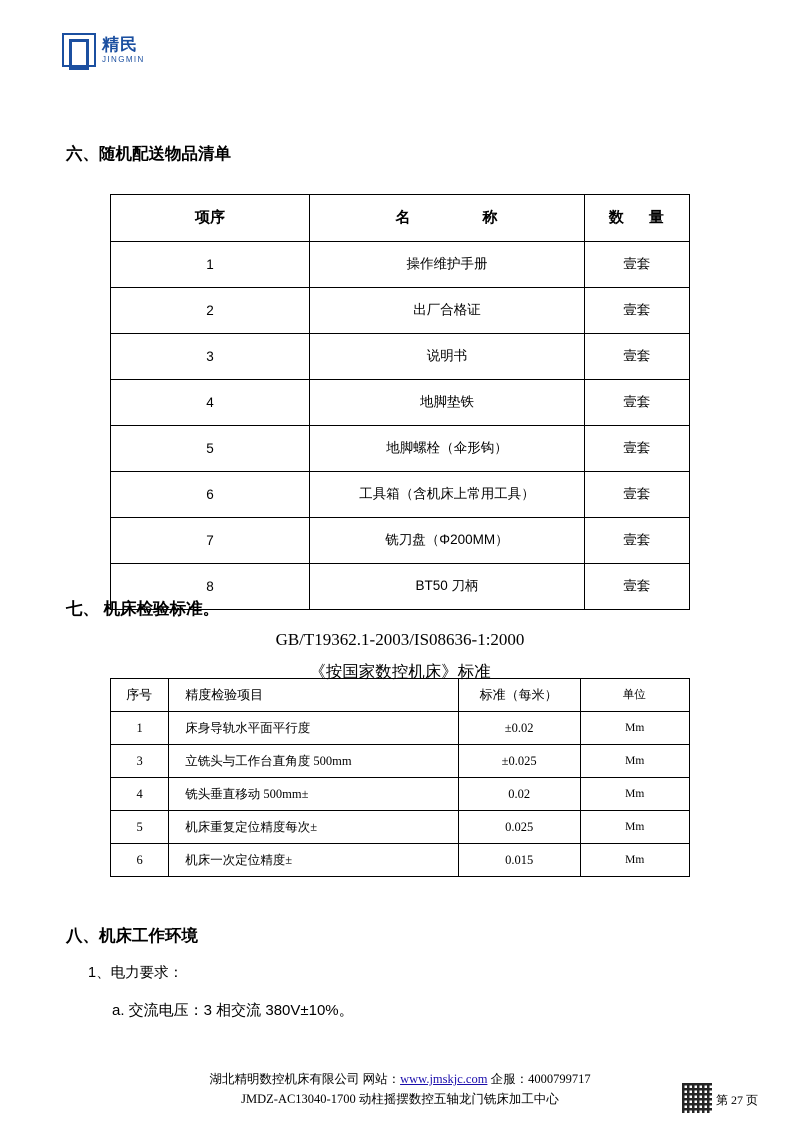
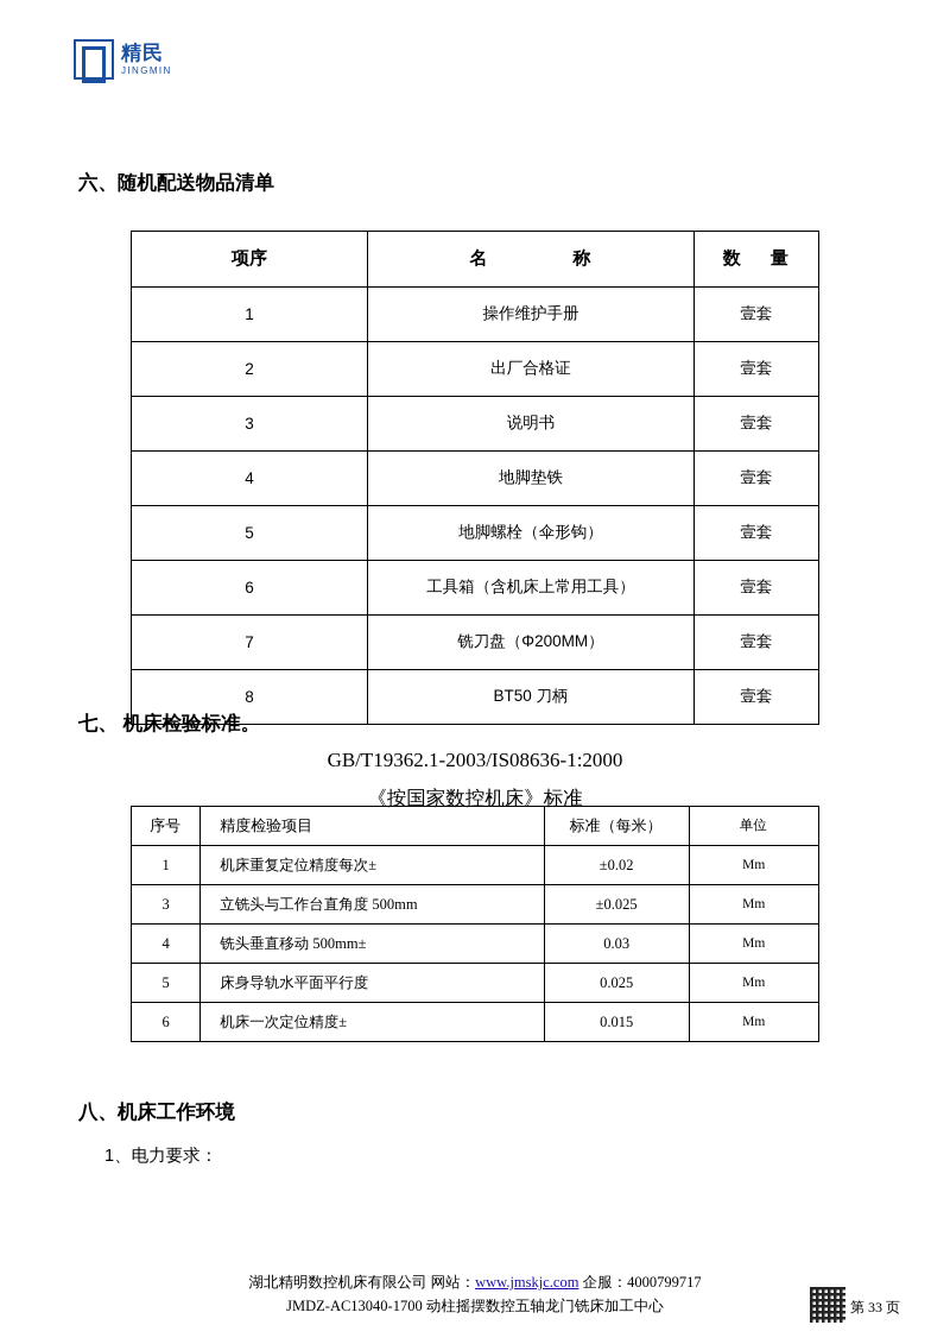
  精民
  JINGMIN
  六、随机配送物品清单
  项序	名 称	数 量
  1	操作维护手册	壹套
  2	出厂合格证	壹套
  3	说明书	壹套
  4	地脚垫铁	壹套
  5	地脚螺栓（伞形钩）	壹套
  6	工具箱（含机床上常用工具）	壹套
  7	铣刀盘（Φ200MM）	壹套
  8	BT50 刀柄	壹套
  七、 机床检验标准。
  GB/T19362.1-2003/IS08636-1:2000
  《按国家数控机床》标准
  序号	精度检验项目	标准（每米）	单位
- 1	床身导轨水平面平行度	±0.02	Mm
+ 1	机床重复定位精度每次±	±0.02	Mm
  3	立铣头与工作台直角度 500mm	±0.025	Mm
- 4	铣头垂直移动 500mm±	0.02	Mm
+ 4	铣头垂直移动 500mm±	0.03	Mm
- 5	机床重复定位精度每次±	0.025	Mm
+ 5	床身导轨水平面平行度	0.025	Mm
  6	机床一次定位精度±	0.015	Mm
  八、机床工作环境
  1、电力要求：
- a. 交流电压：3 相交流 380V±10%。
  湖北精明数控机床有限公司 网站：www.jmskjc.com 企服：4000799717
  JMDZ-AC13040-1700 动柱摇摆数控五轴龙门铣床加工中心
- 第 27 页
+ 第 33 页
